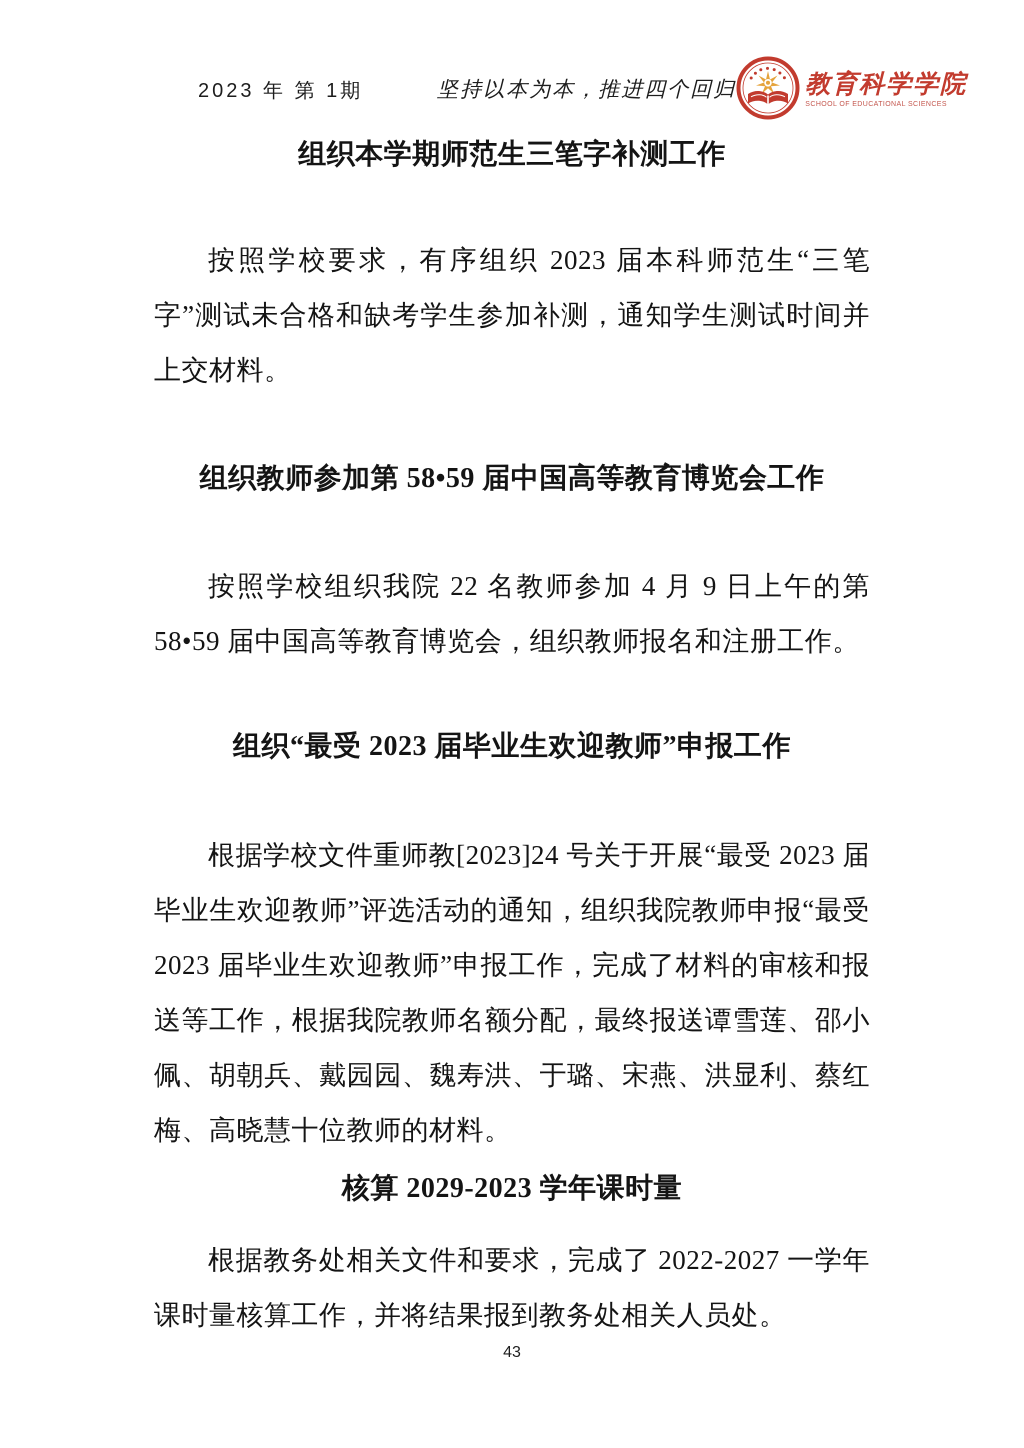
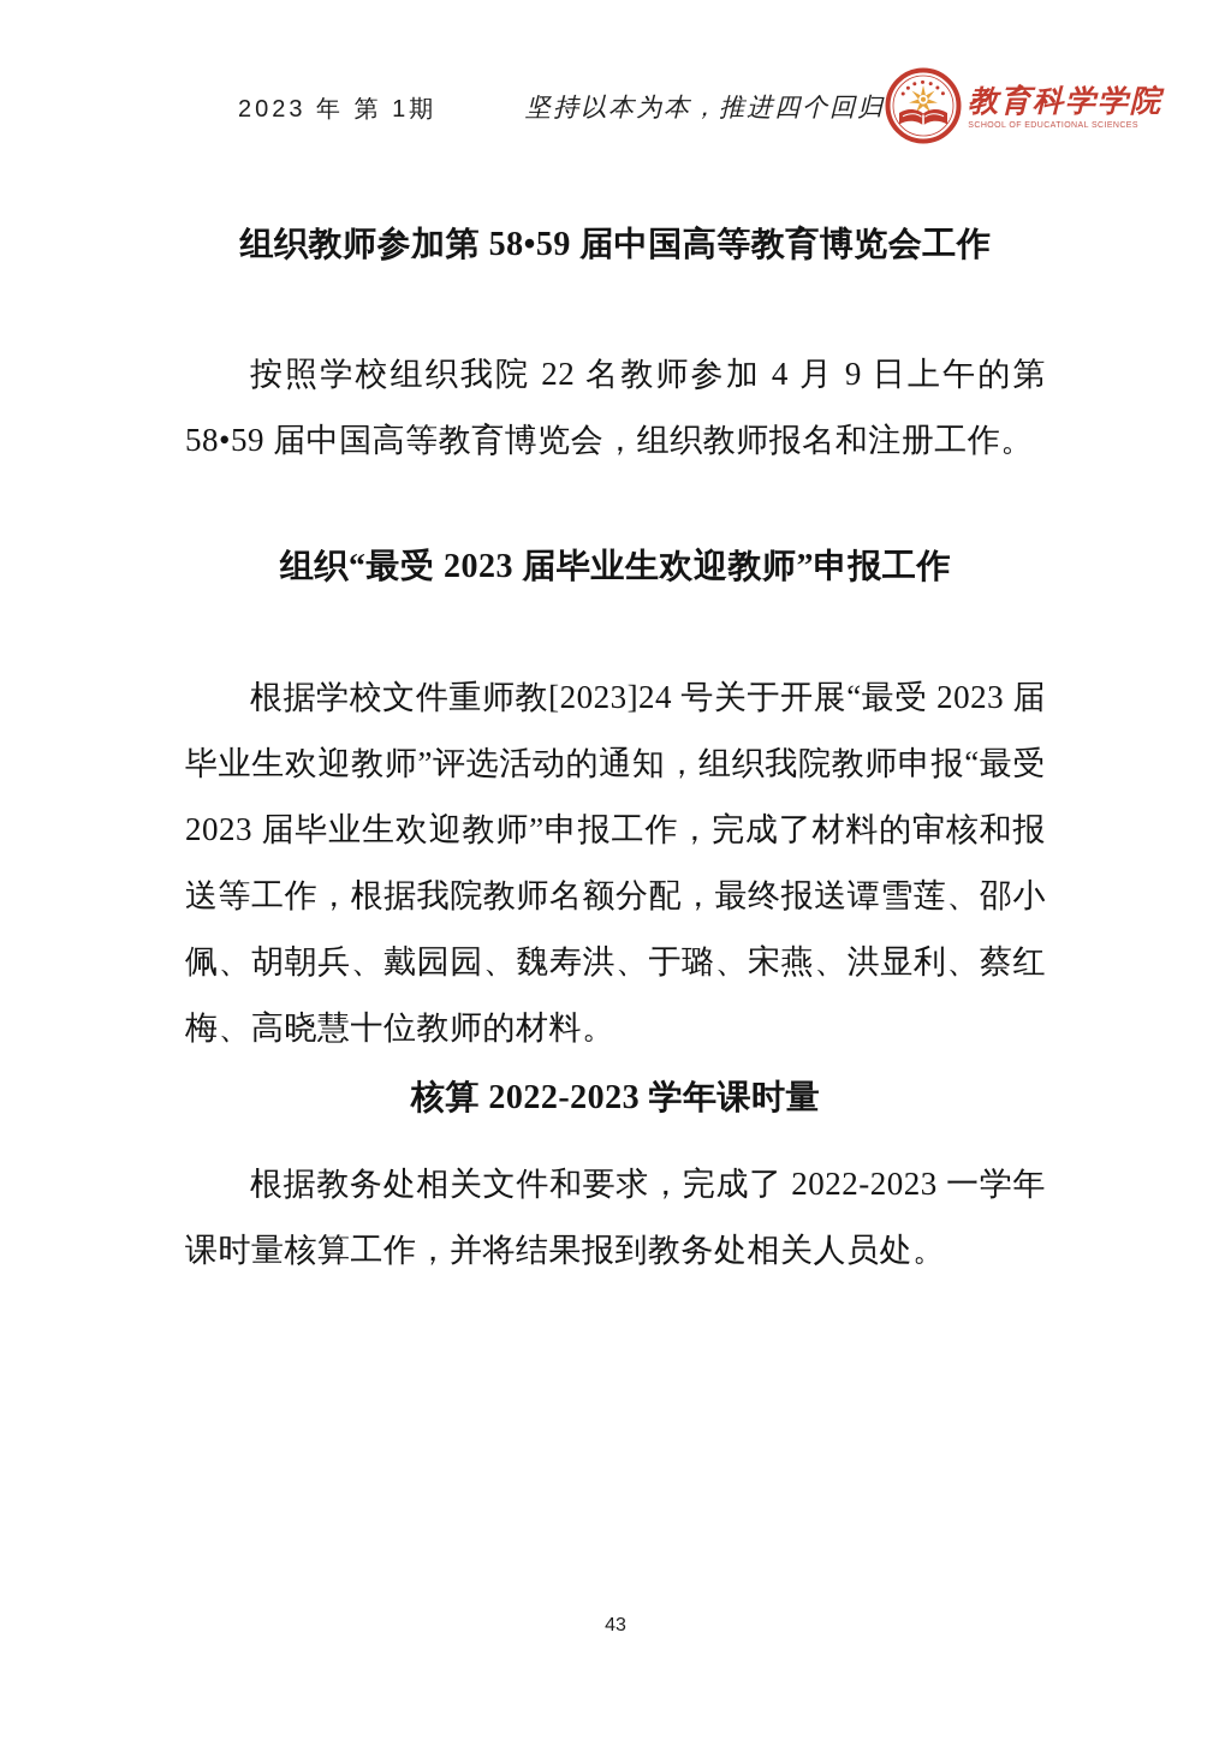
  2023 年 第 1期
  坚持以本为本，推进四个回归
  教育科学学院
- 组织本学期师范生三笔字补测工作
- 按照学校要求，有序组织 2023 届本科师范生“三笔字”测试未合格和缺考学生参加补测，通知学生测试时间并上交材料。
  组织教师参加第 58•59 届中国高等教育博览会工作
  按照学校组织我院 22 名教师参加 4 月 9 日上午的第 58•59 届中国高等教育博览会，组织教师报名和注册工作。
  组织“最受 2023 届毕业生欢迎教师”申报工作
  根据学校文件重师教[2023]24 号关于开展“最受 2023 届毕业生欢迎教师”评选活动的通知，组织我院教师申报“最受 2023 届毕业生欢迎教师”申报工作，完成了材料的审核和报送等工作，根据我院教师名额分配，最终报送谭雪莲、邵小佩、胡朝兵、戴园园、魏寿洪、于璐、宋燕、洪显利、蔡红梅、高晓慧十位教师的材料。
- 核算 2029-2023 学年课时量
+ 核算 2022-2023 学年课时量
- 根据教务处相关文件和要求，完成了 2022-2027 一学年课时量核算工作，并将结果报到教务处相关人员处。
+ 根据教务处相关文件和要求，完成了 2022-2023 一学年课时量核算工作，并将结果报到教务处相关人员处。
  43
